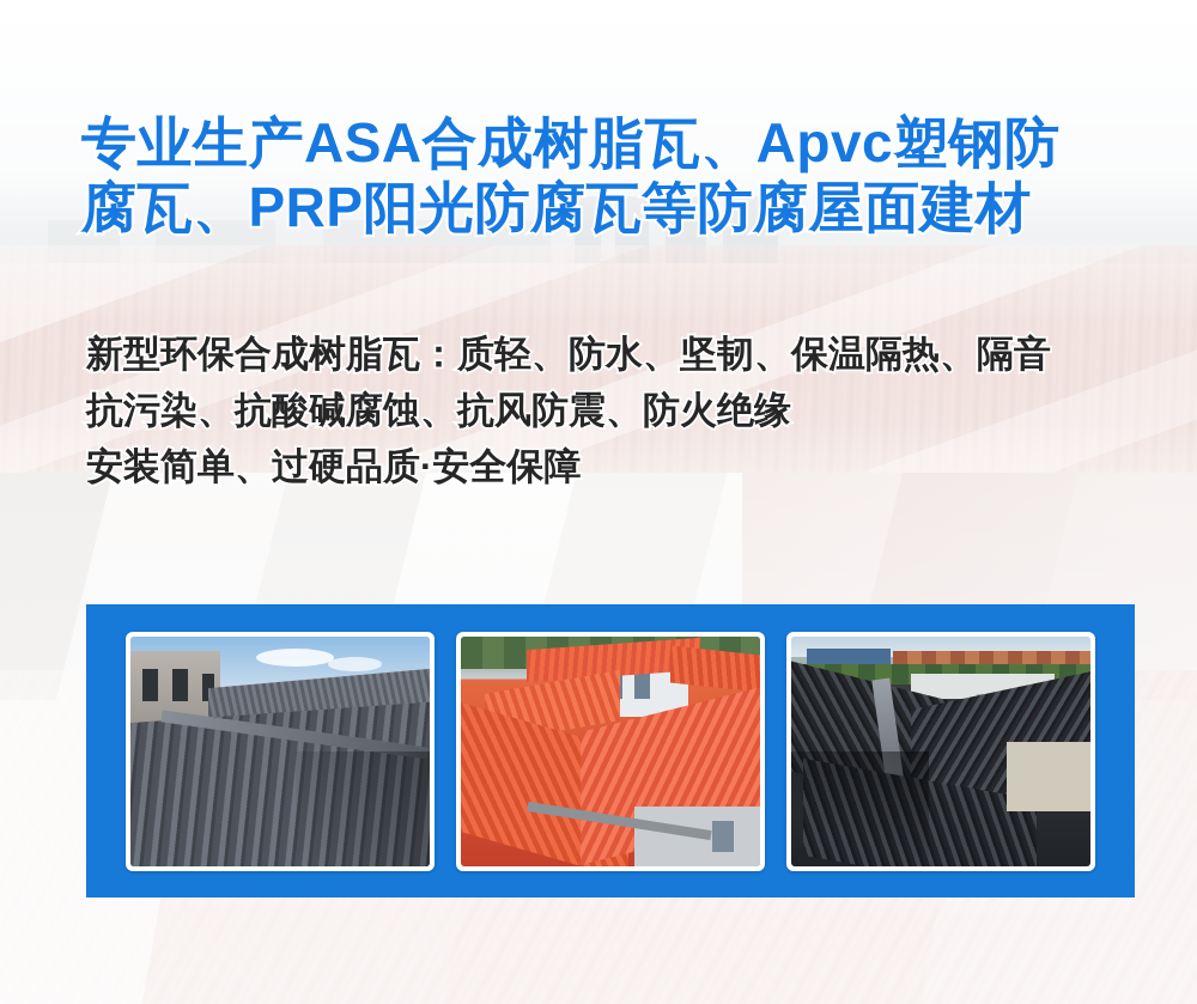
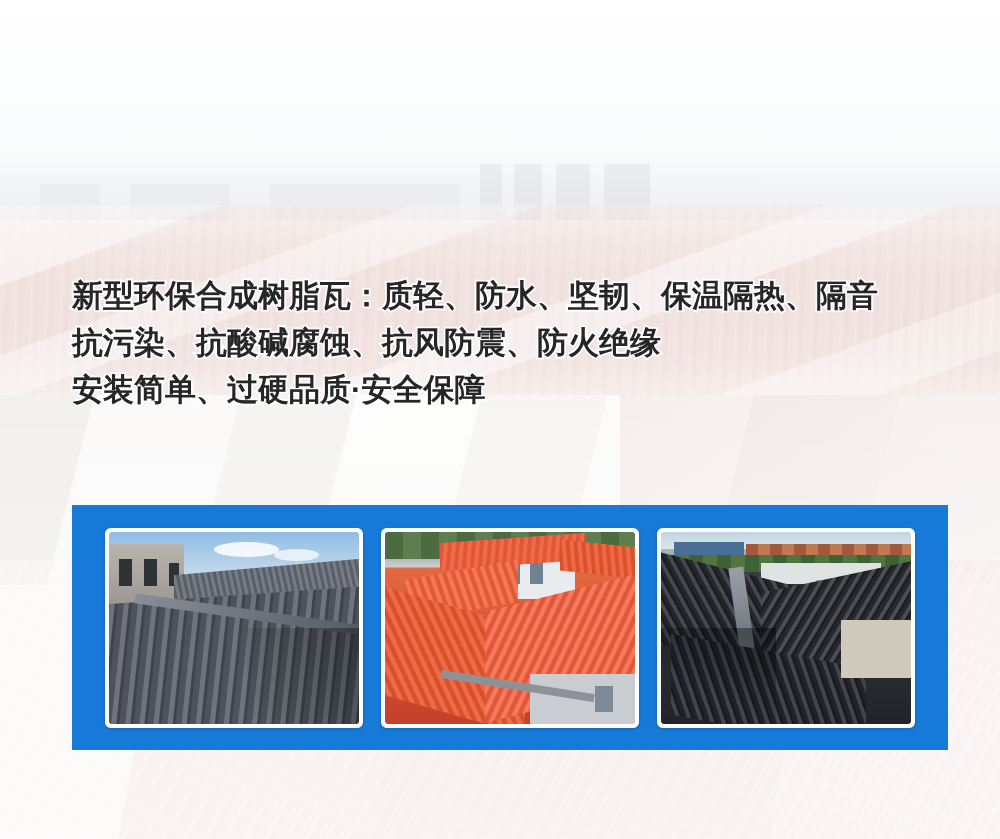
- 专业生产ASA合成树脂瓦、Apvc塑钢防
- 腐瓦、PRP阳光防腐瓦等防腐屋面建材
  新型环保合成树脂瓦：质轻、防水、坚韧、保温隔热、隔音
  抗污染、抗酸碱腐蚀、抗风防震、防火绝缘
  安装简单、过硬品质·安全保障
